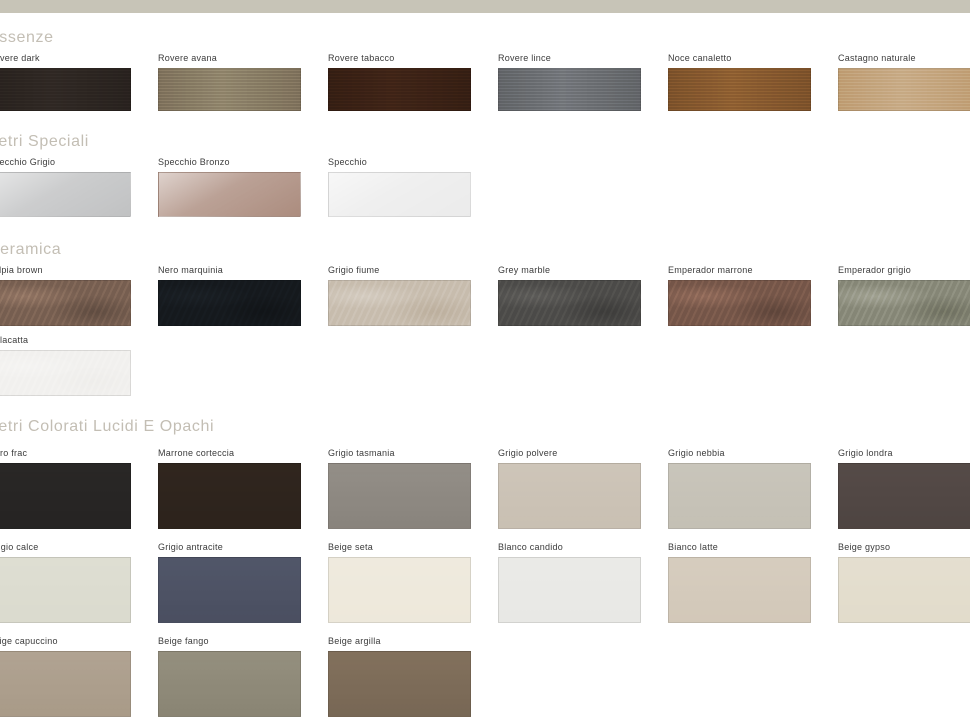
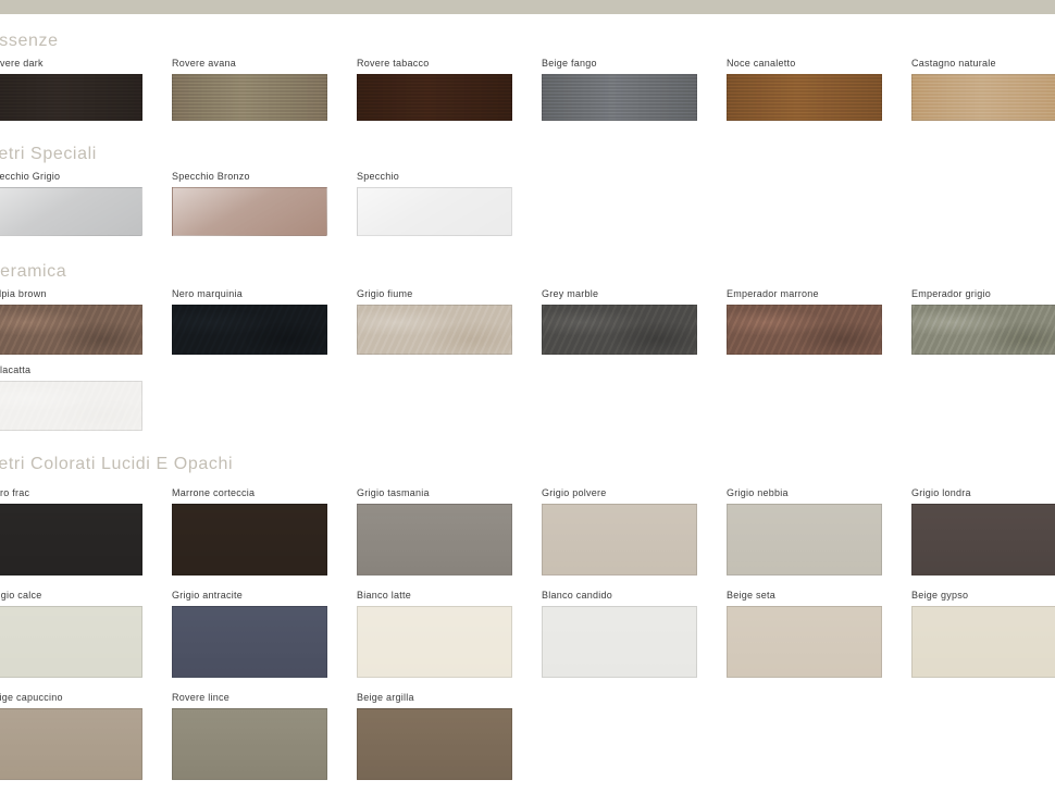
  ssenze
  vere dark
  Rovere avana
  Rovere tabacco
- Rovere lince
+ Beige fango
  Noce canaletto
  Castagno naturale
  etri Speciali
  ecchio Grigio
  Specchio Bronzo
  Specchio
  eramica
  lpia brown
  Nero marquinia
  Grigio fiume
  Grey marble
  Emperador marrone
  Emperador grigio
  lacatta
  etri Colorati Lucidi E Opachi
  ro frac
  Marrone corteccia
  Grigio tasmania
  Grigio polvere
  Grigio nebbia
  Grigio londra
  gio calce
  Grigio antracite
- Beige seta
+ Bianco latte
  Blanco candido
- Bianco latte
+ Beige seta
  Beige gypso
  ige capuccino
- Beige fango
+ Rovere lince
  Beige argilla
